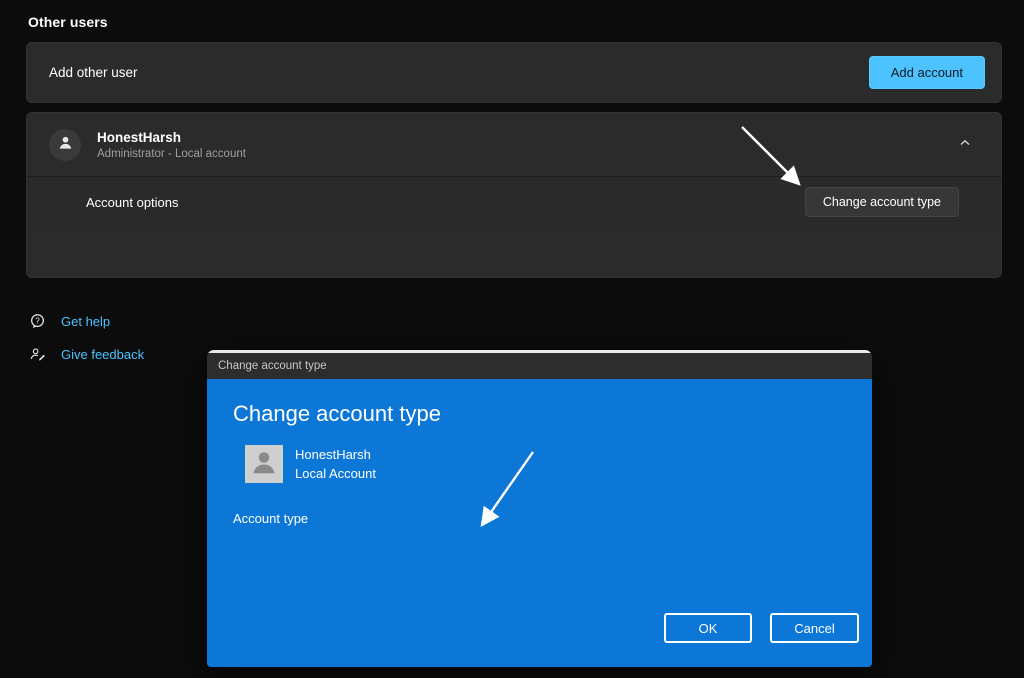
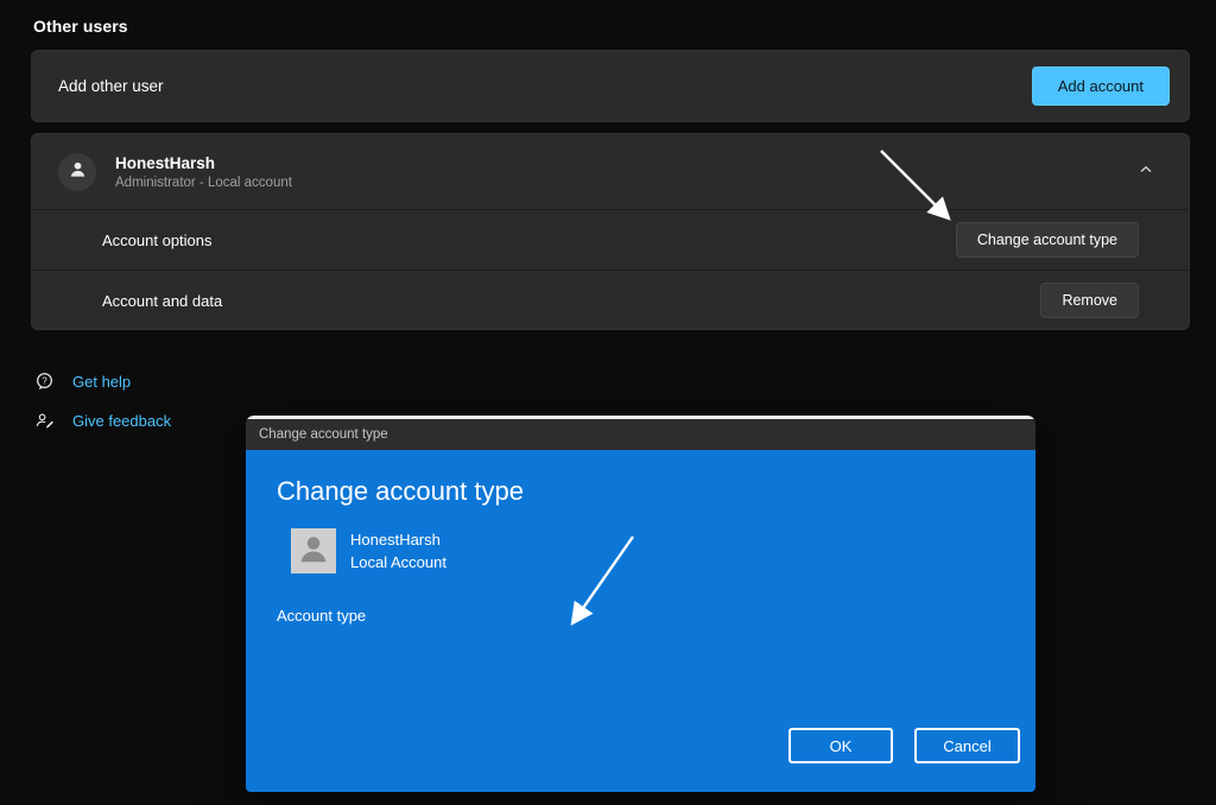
  Other users
  Add other user
  Add account
  HonestHarsh
  Administrator - Local account
  Account options
  Change account type
+ Account and data
+ Remove
  ?
  Get help
  Give feedback
  Change account type
  Change account type
  HonestHarsh
  Local Account
  Account type
  OK
  Cancel
